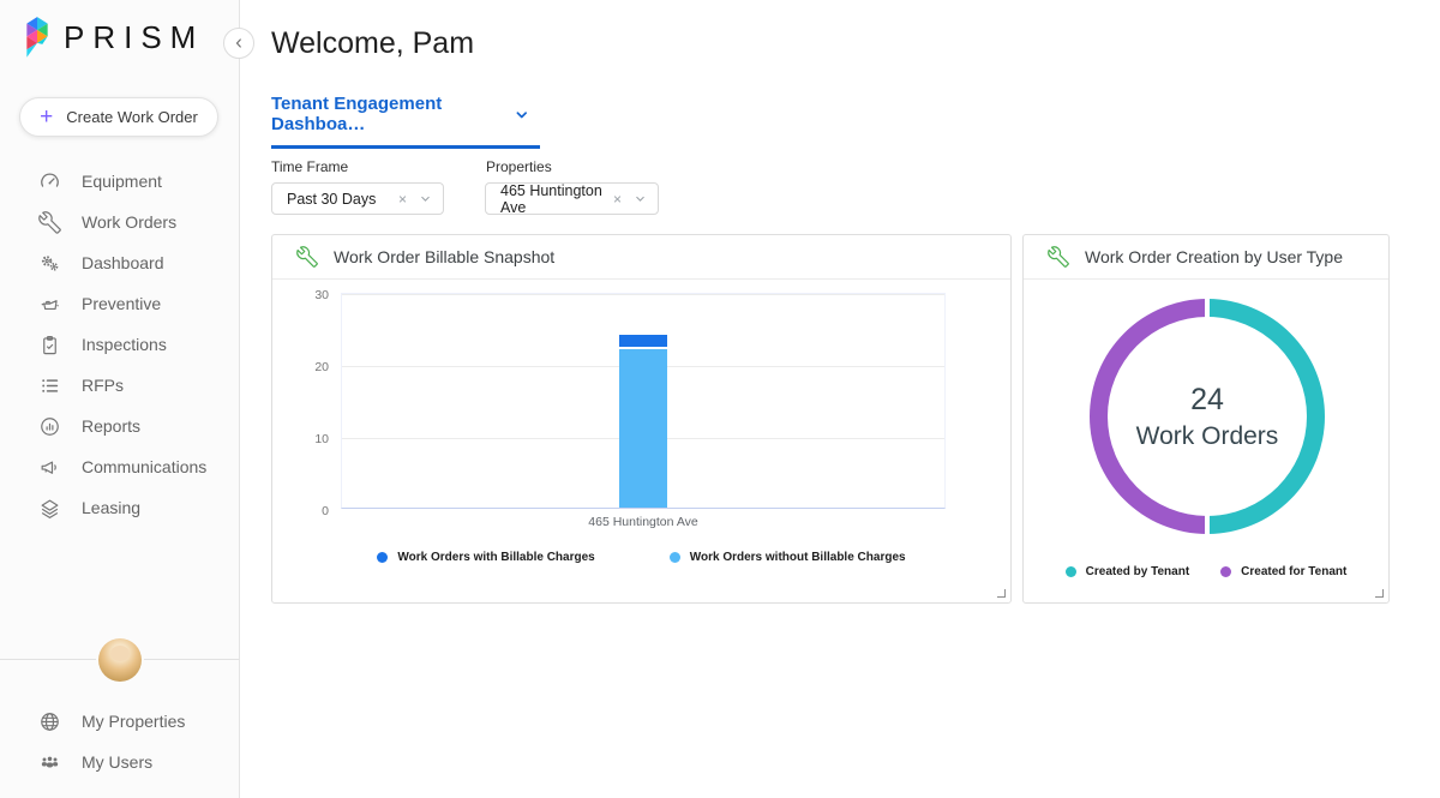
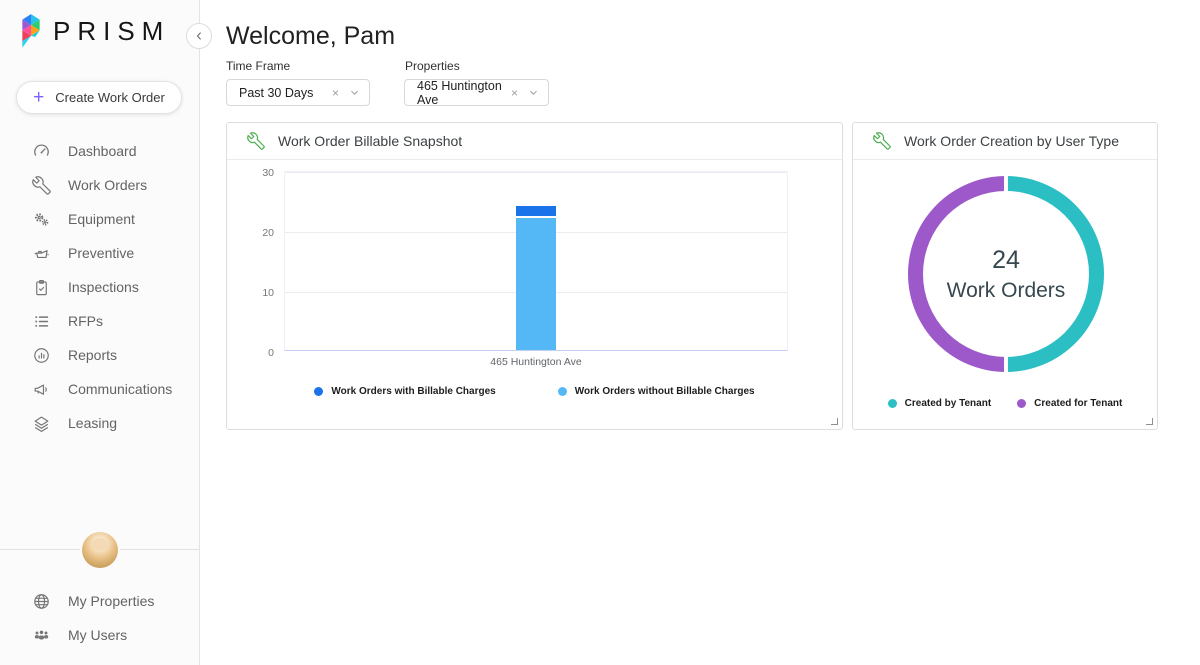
  PRISM
  +
  Create Work Order
- Equipment
+ Dashboard
  Work Orders
- Dashboard
+ Equipment
  Preventive
  Inspections
  RFPs
  Reports
  Communications
  Leasing
  My Properties
  My Users
  Welcome, Pam
- Tenant Engagement Dashboa…
  Time Frame
  Properties
  Past 30 Days
  ×
  465 Huntington Ave
  ×
  Work Order Billable Snapshot
  30
  20
  10
  0
  465 Huntington Ave
  Work Orders with Billable Charges
  Work Orders without Billable Charges
  Work Order Creation by User Type
  24
  Work Orders
  Created by Tenant
  Created for Tenant
